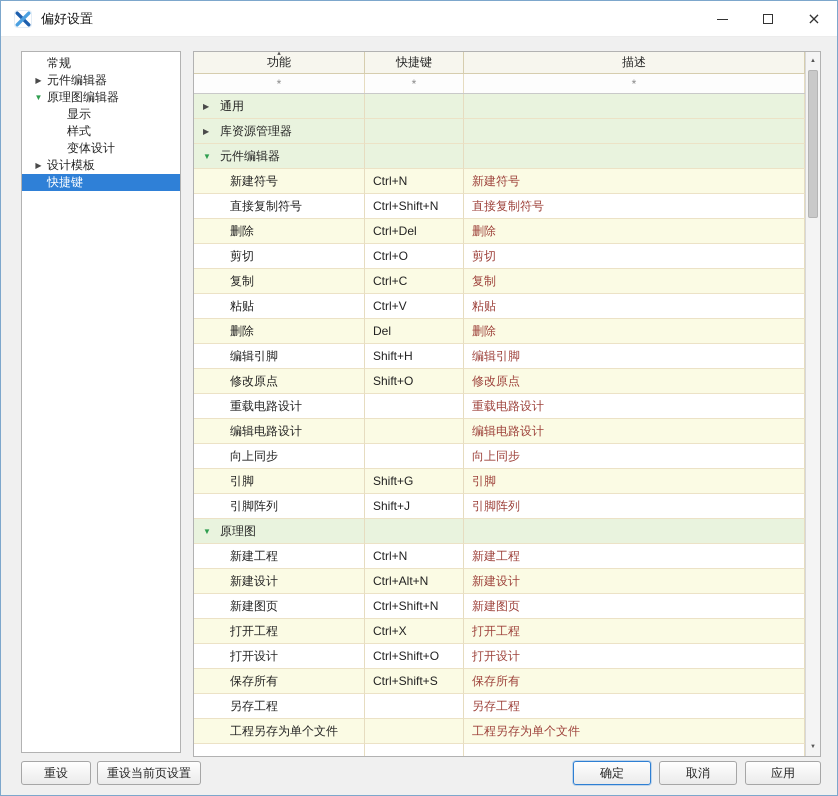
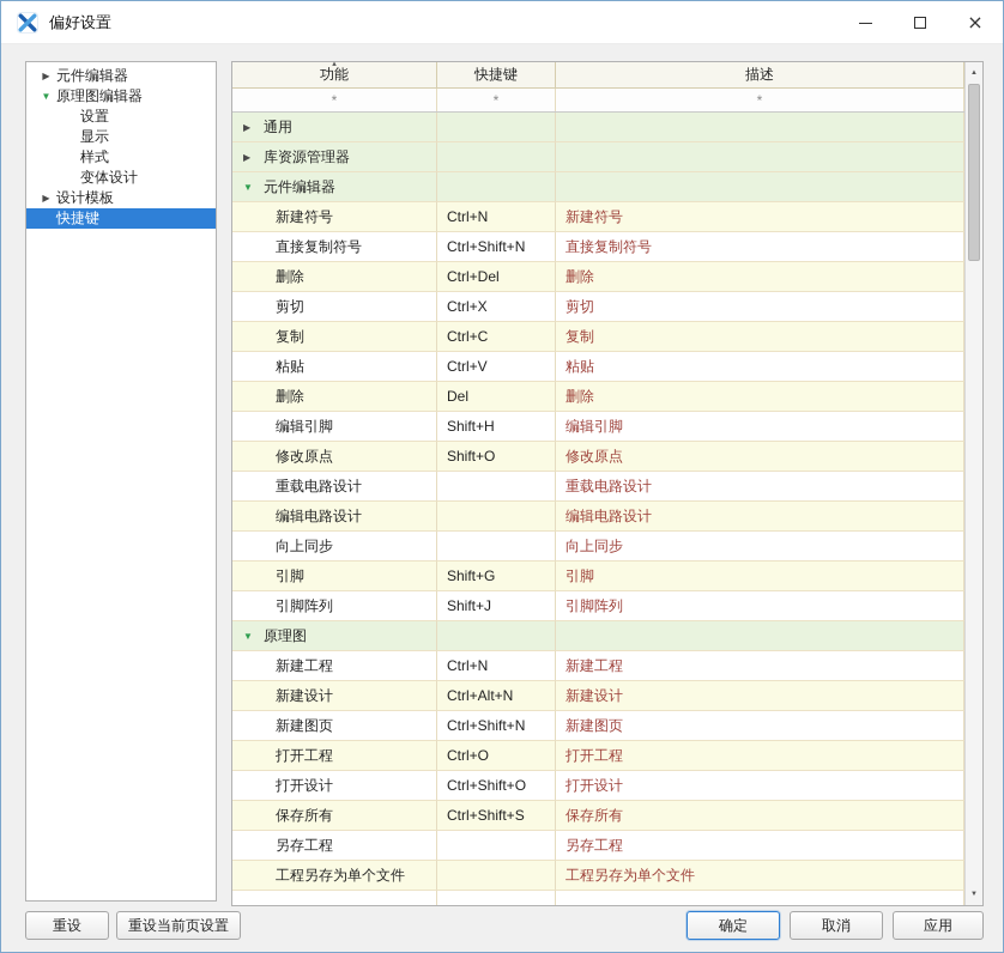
  偏好设置
  ×
- 常规
  ▶
  元件编辑器
  ▼
  原理图编辑器
+ 设置
  显示
  样式
  变体设计
  ▶
  设计模板
  快捷键
  功能
  快捷键
  描述
  *
  *
  *
  ▶
  通用
  ▶
  库资源管理器
  ▼
  元件编辑器
  新建符号
  Ctrl+N
  新建符号
  直接复制符号
  Ctrl+Shift+N
  直接复制符号
  删除
  Ctrl+Del
  删除
  剪切
- Ctrl+O
+ Ctrl+X
  剪切
  复制
  Ctrl+C
  复制
  粘贴
  Ctrl+V
  粘贴
  删除
  Del
  删除
  编辑引脚
  Shift+H
  编辑引脚
  修改原点
  Shift+O
  修改原点
  重载电路设计
  重载电路设计
  编辑电路设计
  编辑电路设计
  向上同步
  向上同步
  引脚
  Shift+G
  引脚
  引脚阵列
  Shift+J
  引脚阵列
  ▼
  原理图
  新建工程
  Ctrl+N
  新建工程
  新建设计
  Ctrl+Alt+N
  新建设计
  新建图页
  Ctrl+Shift+N
  新建图页
  打开工程
- Ctrl+X
+ Ctrl+O
  打开工程
  打开设计
  Ctrl+Shift+O
  打开设计
  保存所有
  Ctrl+Shift+S
  保存所有
  另存工程
  另存工程
  工程另存为单个文件
  工程另存为单个文件
  重设
  重设当前页设置
  确定
  取消
  应用
